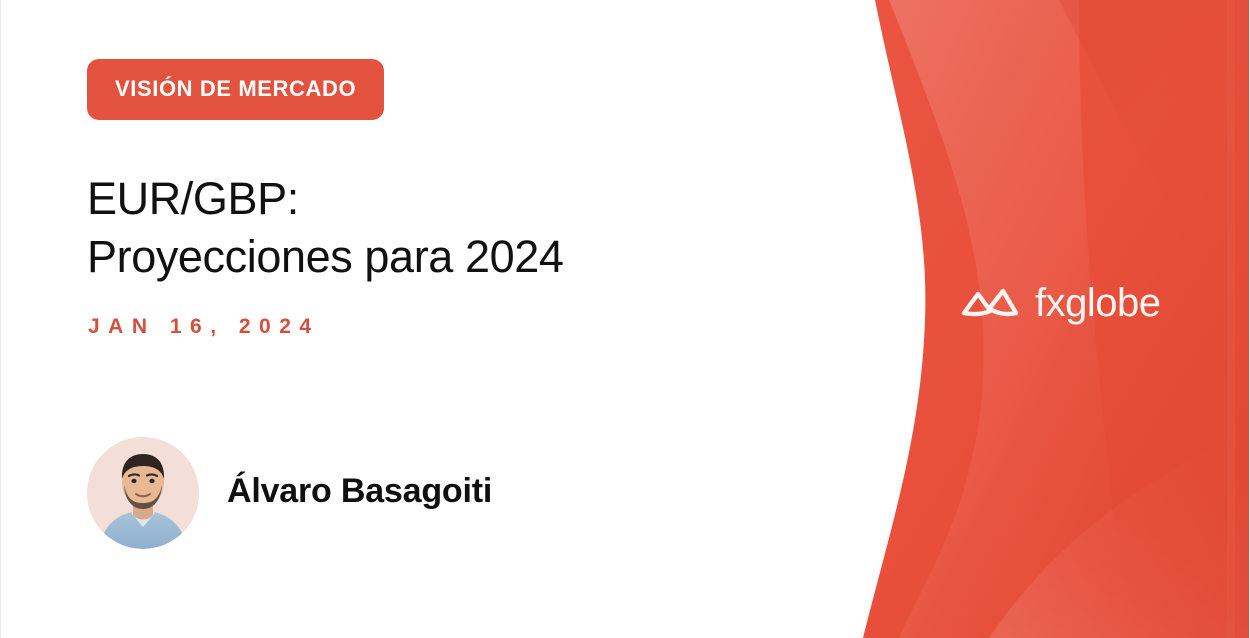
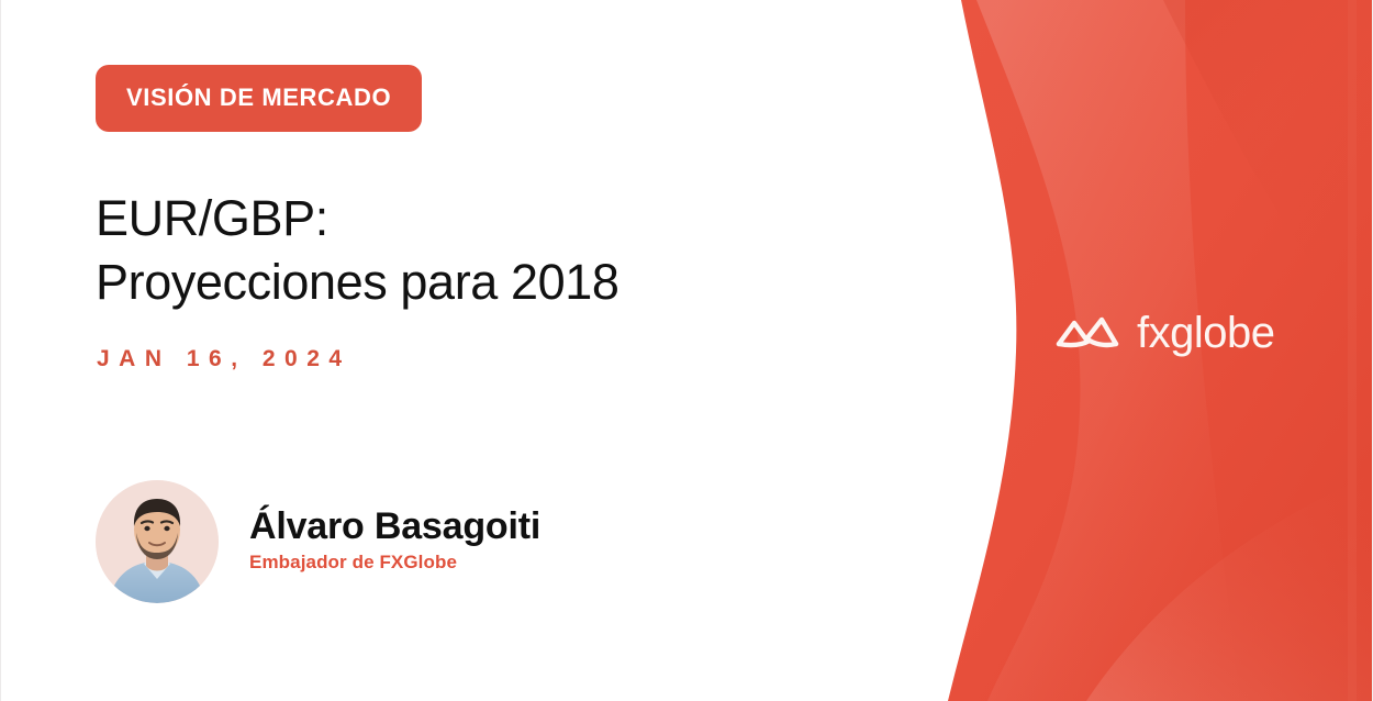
  fxglobe
  VISIÓN DE MERCADO
  EUR/GBP:
- Proyecciones para 2024
+ Proyecciones para 2018
  JAN 16, 2024
  Álvaro Basagoiti
+ Embajador de FXGlobe
